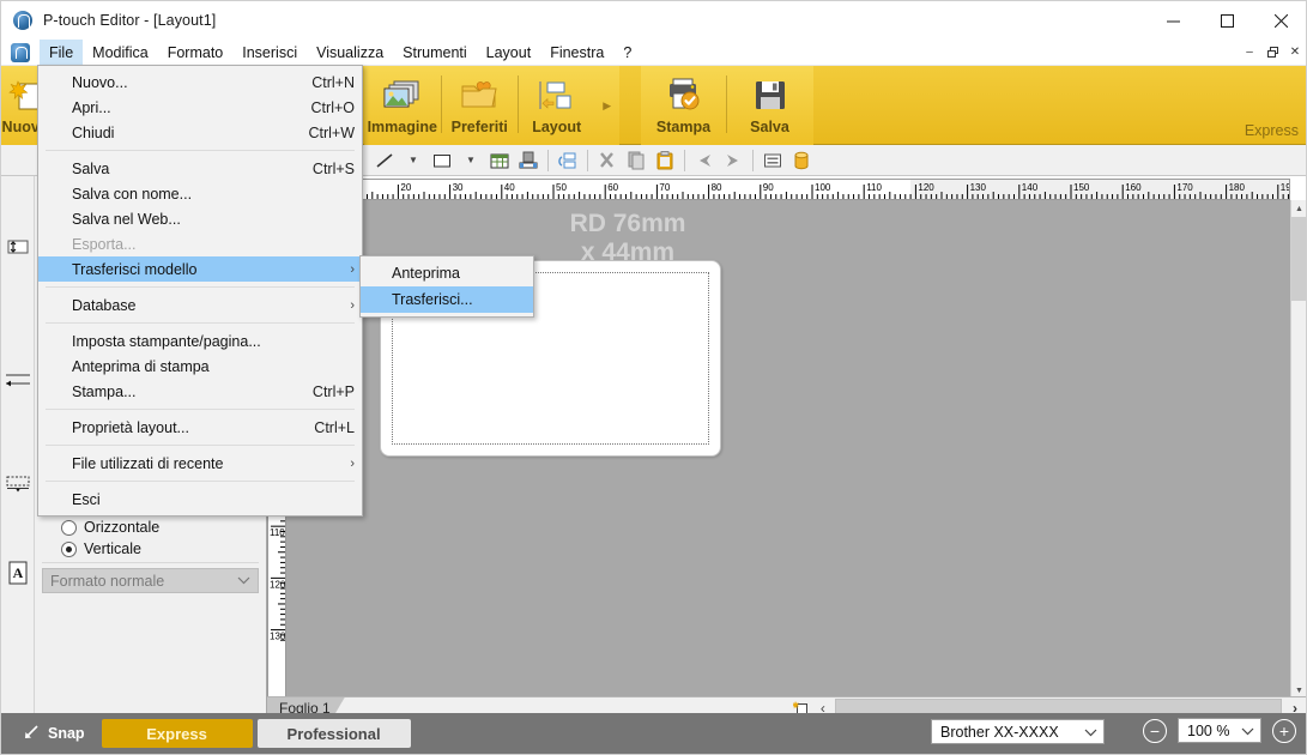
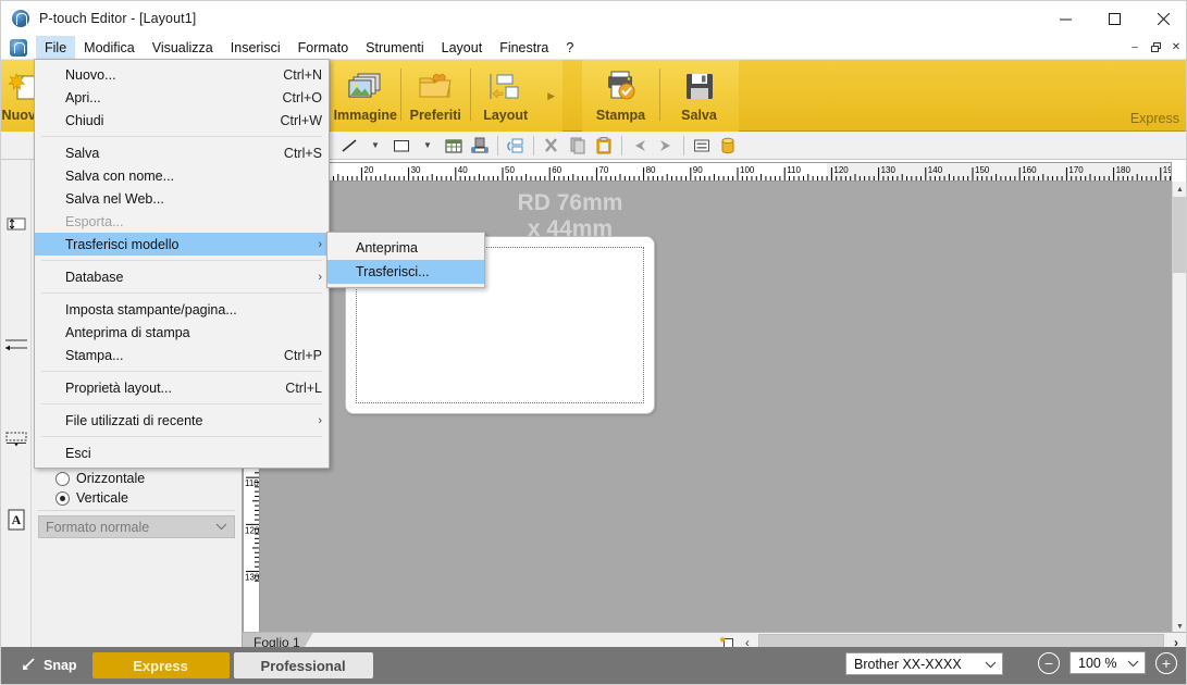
  P-touch Editor - [Layout1]
  File
  Modifica
- Formato
+ Visualizza
  Inserisci
- Visualizza
+ Formato
  Strumenti
  Layout
  Finestra
  ?
  –
  ✕
  Nuov
  Immagine
  Preferiti
  Layout
  ▶
  Stampa
  Salva
  Express
  ▼
  ▼
  A
  Orizzontale
  Verticale
  Formato normale
  20
  30
  40
  50
  60
  70
  80
  90
  100
  110
  120
  130
  140
  150
  160
  170
  180
  110
  120
  130
  RD 76mm
  x 44mm
  Foglio 1
  ‹
  ›
  Snap
  Express
  Professional
  Brother XX-XXXX
  −
  100 %
  +
  Nuovo...
  Ctrl+N
  Apri...
  Ctrl+O
  Chiudi
  Ctrl+W
  Salva
  Ctrl+S
  Salva con nome...
  Salva nel Web...
  Esporta...
  Trasferisci modello
  ›
  Database
  ›
  Imposta stampante/pagina...
  Anteprima di stampa
  Stampa...
  Ctrl+P
  Proprietà layout...
  Ctrl+L
  File utilizzati di recente
  ›
  Esci
  Anteprima
  Trasferisci...
